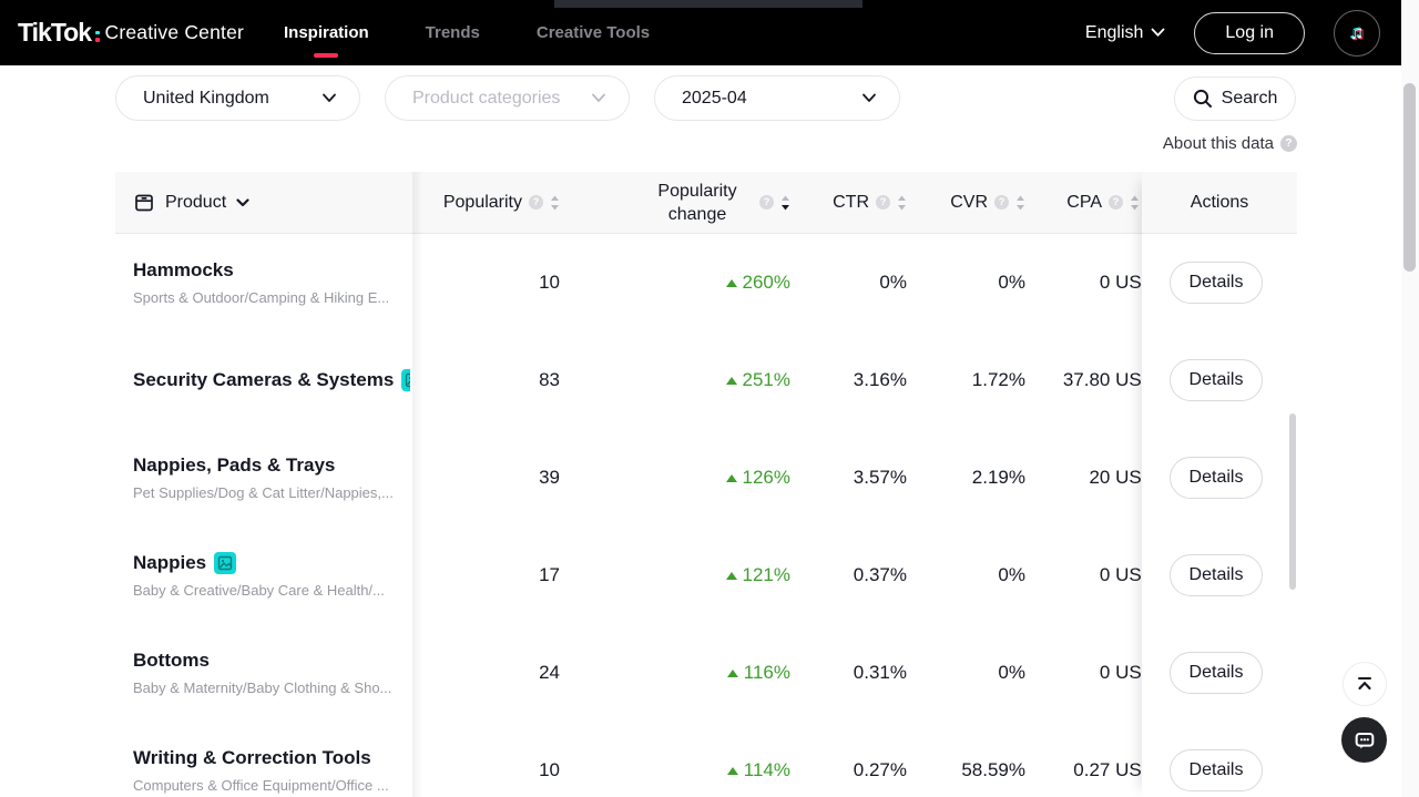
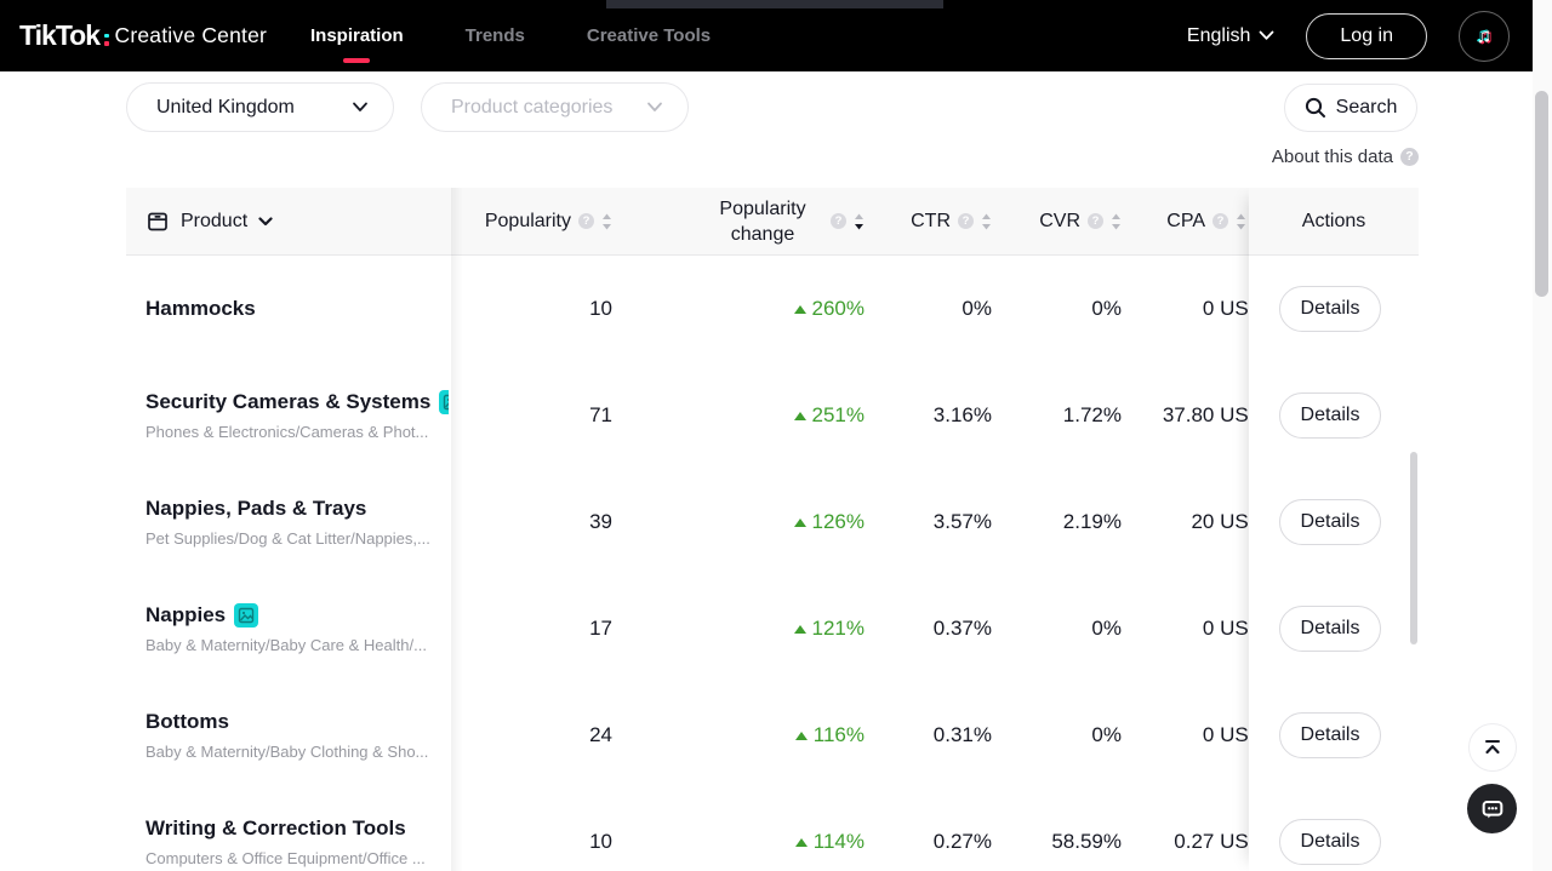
  TikTok
  Creative Center
  Inspiration
  Trends
  Creative Tools
  English
  Log in
  ♫
  United Kingdom
  Product categories
- 2025-04
  Search
  About this data
  ?
  Product
  Popularity
  ?
  Popularity change
  ?
  CTR
  ?
  CVR
  ?
  CPA
  ?
  Hammocks
- Sports & Outdoor/Camping & Hiking E...
  10
  260%
  0%
  0%
  0 US
  Security Cameras & Systems
+ Phones & Electronics/Cameras & Phot...
- 83
+ 71
  251%
  3.16%
  1.72%
  37.80 US
  Nappies, Pads & Trays
  Pet Supplies/Dog & Cat Litter/Nappies,...
  39
  126%
  3.57%
  2.19%
  20 US
  Nappies
- Baby & Creative/Baby Care & Health/...
+ Baby & Maternity/Baby Care & Health/...
  17
  121%
  0.37%
  0%
  0 US
  Bottoms
  Baby & Maternity/Baby Clothing & Sho...
  24
  116%
  0.31%
  0%
  0 US
  Writing & Correction Tools
  Computers & Office Equipment/Office ...
  10
  114%
  0.27%
  58.59%
  0.27 US
  Actions
  Details
  Details
  Details
  Details
  Details
  Details
